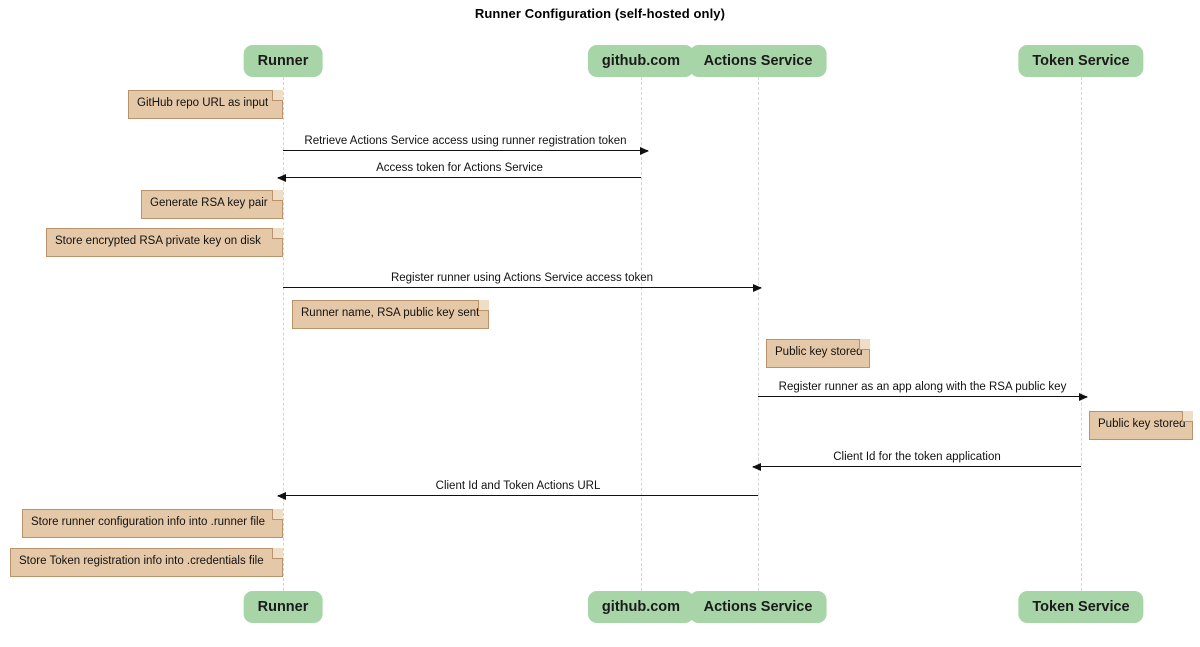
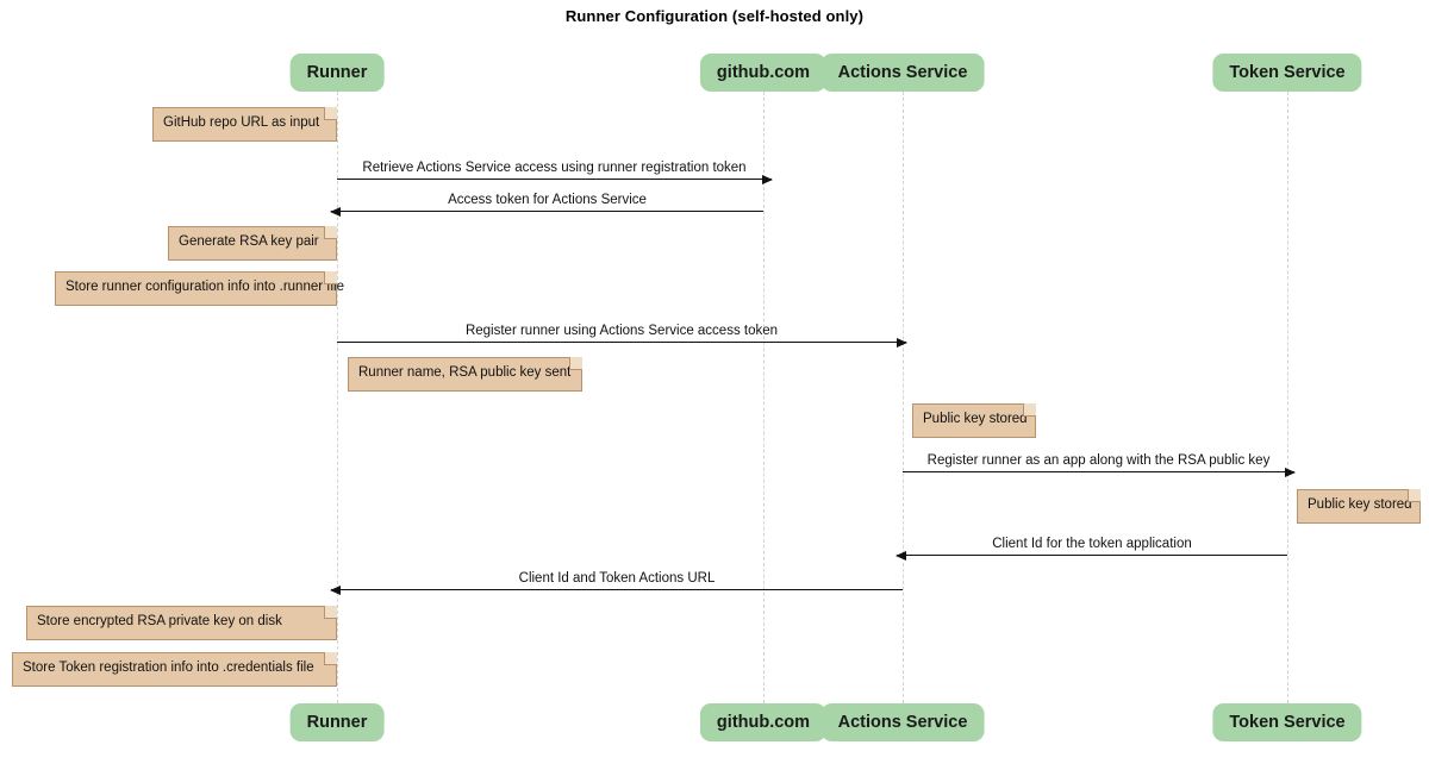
  Runner Configuration (self-hosted only)
  Retrieve Actions Service access using runner registration token
  Access token for Actions Service
  Register runner using Actions Service access token
  Register runner as an app along with the RSA public key
  Client Id for the token application
  Client Id and Token Actions URL
  GitHub repo URL as input
  Generate RSA key pair
- Store encrypted RSA private key on disk
+ Store runner configuration info into .runner file
  Runner name, RSA public key sent
  Public key stored
  Public key stored
- Store runner configuration info into .runner file
+ Store encrypted RSA private key on disk
  Store Token registration info into .credentials file
  Runner
  github.com
  Actions Service
  Token Service
  Runner
  github.com
  Actions Service
  Token Service
